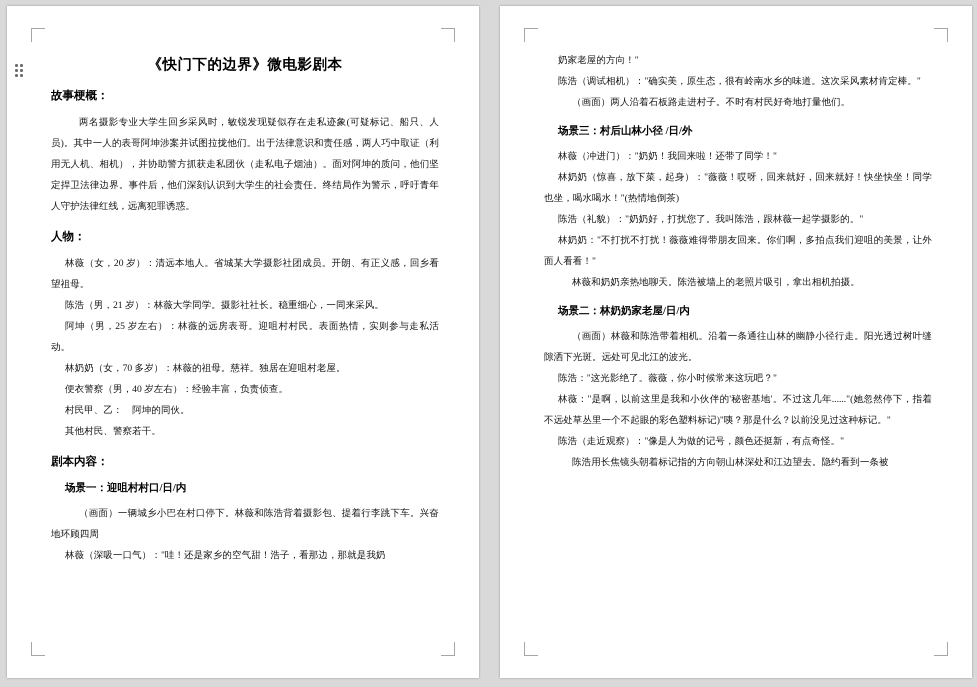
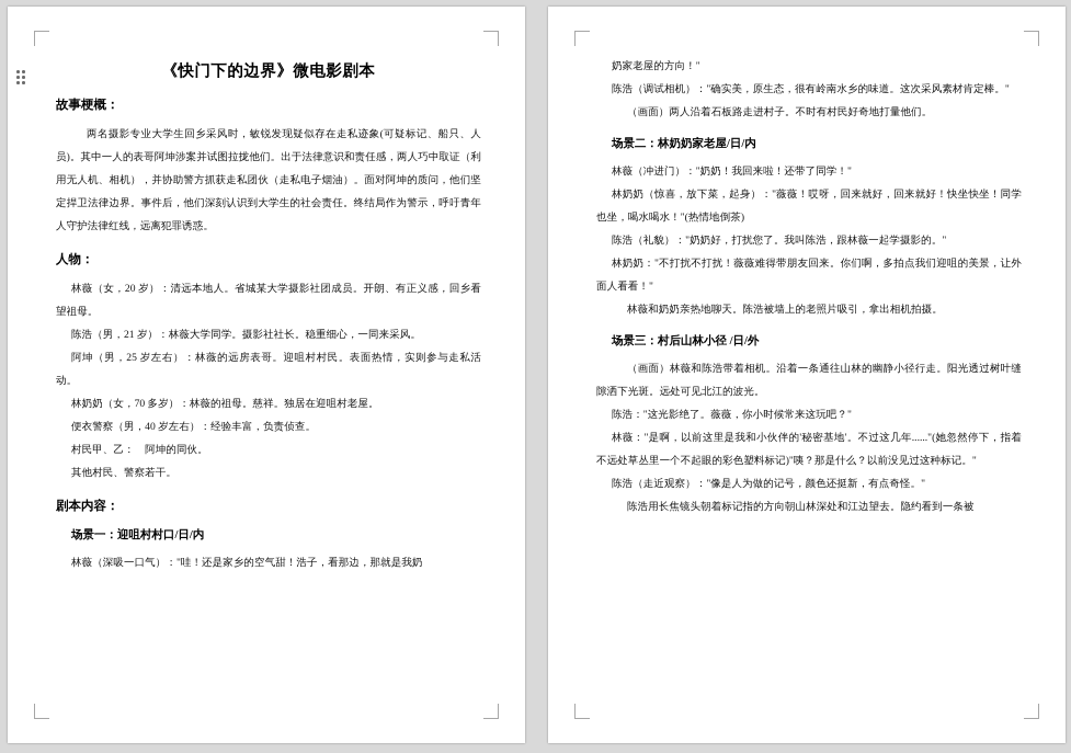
  《快门下的边界》微电影剧本
  故事梗概：
  两名摄影专业大学生回乡采风时，敏锐发现疑似存在走私迹象(可疑标记、船只、人员)。其中一人的表哥阿坤涉案并试图拉拢他们。出于法律意识和责任感，两人巧中取证（利用无人机、相机），并协助警方抓获走私团伙（走私电子烟油）。面对阿坤的质问，他们坚定捍卫法律边界。事件后，他们深刻认识到大学生的社会责任。终结局作为警示，呼吁青年人守护法律红线，远离犯罪诱惑。
  人物：
  林薇（女，20 岁）：清远本地人。省城某大学摄影社团成员。开朗、有正义感，回乡看望祖母。
  陈浩（男，21 岁）：林薇大学同学。摄影社社长。稳重细心，一同来采风。
  阿坤（男，25 岁左右）：林薇的远房表哥。迎咀村村民。表面热情，实则参与走私活动。
  林奶奶（女，70 多岁）：林薇的祖母。慈祥。独居在迎咀村老屋。
  便衣警察（男，40 岁左右）：经验丰富，负责侦查。
  村民甲、乙： 阿坤的同伙。
  其他村民、警察若干。
  剧本内容：
  场景一：迎咀村村口/日/内
- （画面）一辆城乡小巴在村口停下。林薇和陈浩背着摄影包、提着行李跳下车。兴奋地环顾四周
  林薇（深吸一口气）："哇！还是家乡的空气甜！浩子，看那边，那就是我奶
  奶家老屋的方向！"
  陈浩（调试相机）："确实美，原生态，很有岭南水乡的味道。这次采风素材肯定棒。"
  （画面）两人沿着石板路走进村子。不时有村民好奇地打量他们。
- 场景三：村后山林小径 /日/外
+ 场景二：林奶奶家老屋/日/内
  林薇（冲进门）："奶奶！我回来啦！还带了同学！"
  林奶奶（惊喜，放下菜，起身）："薇薇！哎呀，回来就好，回来就好！快坐快坐！同学也坐，喝水喝水！"(热情地倒茶)
  陈浩（礼貌）："奶奶好，打扰您了。我叫陈浩，跟林薇一起学摄影的。"
  林奶奶："不打扰不打扰！薇薇难得带朋友回来。你们啊，多拍点我们迎咀的美景，让外面人看看！"
  林薇和奶奶亲热地聊天。陈浩被墙上的老照片吸引，拿出相机拍摄。
- 场景二：林奶奶家老屋/日/内
+ 场景三：村后山林小径 /日/外
  （画面）林薇和陈浩带着相机。沿着一条通往山林的幽静小径行走。阳光透过树叶缝隙洒下光斑。远处可见北江的波光。
  陈浩："这光影绝了。薇薇，你小时候常来这玩吧？"
  林薇："是啊，以前这里是我和小伙伴的'秘密基地'。不过这几年......"(她忽然停下，指着不远处草丛里一个不起眼的彩色塑料标记)"咦？那是什么？以前没见过这种标记。"
  陈浩（走近观察）："像是人为做的记号，颜色还挺新，有点奇怪。"
  陈浩用长焦镜头朝着标记指的方向朝山林深处和江边望去。隐约看到一条被
